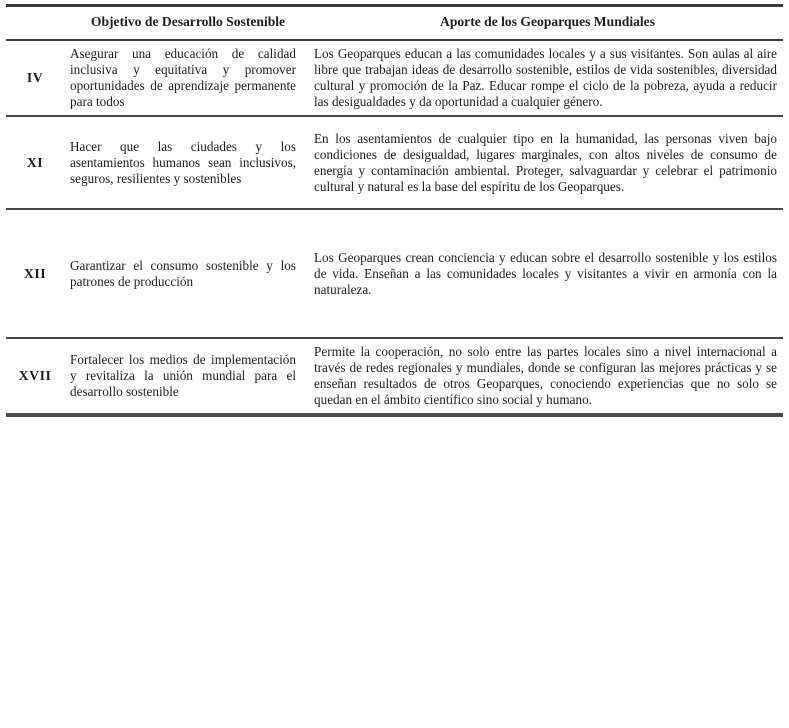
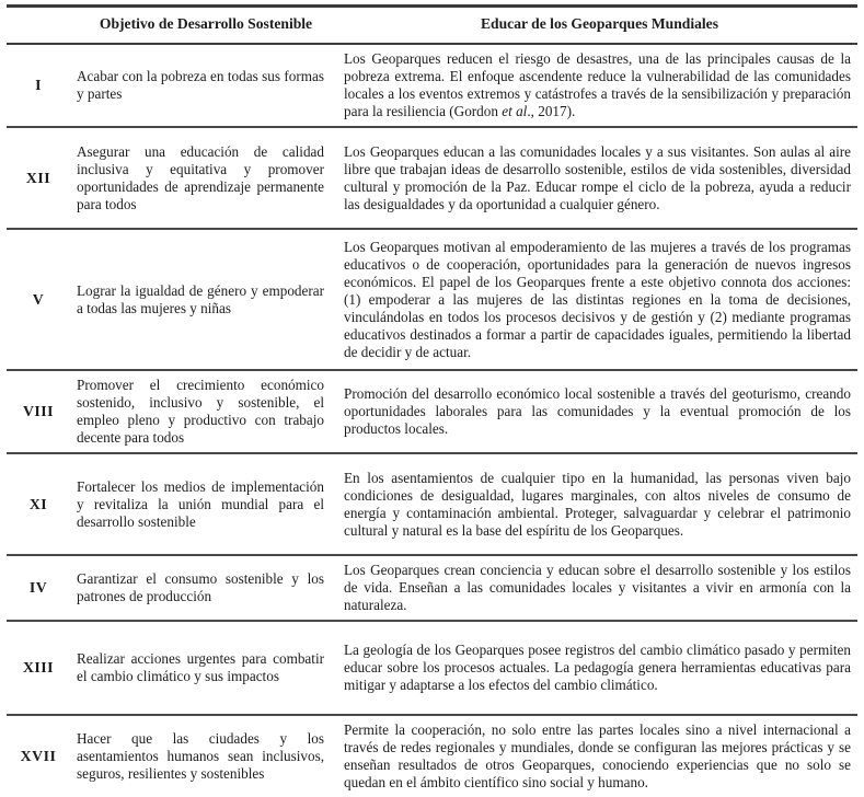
- 	Objetivo de Desarrollo Sostenible	Aporte de los Geoparques Mundiales
+ 	Objetivo de Desarrollo Sostenible	Educar de los Geoparques Mundiales
+ I	Acabar con la pobreza en todas sus formas y partes	Los Geoparques reducen el riesgo de desastres, una de las principales causas de la pobreza extrema. El enfoque ascendente reduce la vulnerabilidad de las comunidades locales a los eventos extremos y catástrofes a través de la sensibilización y preparación para la resiliencia (Gordon et al., 2017).
- IV	Asegurar una educación de calidad inclusiva y equitativa y promover oportunidades de aprendizaje permanente para todos	Los Geoparques educan a las comunidades locales y a sus visitantes. Son aulas al aire libre que trabajan ideas de desarrollo sostenible, estilos de vida sostenibles, diversidad cultural y promoción de la Paz. Educar rompe el ciclo de la pobreza, ayuda a reducir las desigualdades y da oportunidad a cualquier género.
+ XII	Asegurar una educación de calidad inclusiva y equitativa y promover oportunidades de aprendizaje permanente para todos	Los Geoparques educan a las comunidades locales y a sus visitantes. Son aulas al aire libre que trabajan ideas de desarrollo sostenible, estilos de vida sostenibles, diversidad cultural y promoción de la Paz. Educar rompe el ciclo de la pobreza, ayuda a reducir las desigualdades y da oportunidad a cualquier género.
+ V	Lograr la igualdad de género y empoderar a todas las mujeres y niñas	Los Geoparques motivan al empoderamiento de las mujeres a través de los programas educativos o de cooperación, oportunidades para la generación de nuevos ingresos económicos. El papel de los Geoparques frente a este objetivo connota dos acciones: (1) empoderar a las mujeres de las distintas regiones en la toma de decisiones, vinculándolas en todos los procesos decisivos y de gestión y (2) mediante programas educativos destinados a formar a partir de capacidades iguales, permitiendo la libertad de decidir y de actuar.
+ VIII	Promover el crecimiento económico sostenido, inclusivo y sostenible, el empleo pleno y productivo con trabajo decente para todos	Promoción del desarrollo económico local sostenible a través del geoturismo, creando oportunidades laborales para las comunidades y la eventual promoción de los productos locales.
- XI	Hacer que las ciudades y los asentamientos humanos sean inclusivos, seguros, resilientes y sostenibles	En los asentamientos de cualquier tipo en la humanidad, las personas viven bajo condiciones de desigualdad, lugares marginales, con altos niveles de consumo de energía y contaminación ambiental. Proteger, salvaguardar y celebrar el patrimonio cultural y natural es la base del espíritu de los Geoparques.
+ XI	Fortalecer los medios de implementación y revitaliza la unión mundial para el desarrollo sostenible	En los asentamientos de cualquier tipo en la humanidad, las personas viven bajo condiciones de desigualdad, lugares marginales, con altos niveles de consumo de energía y contaminación ambiental. Proteger, salvaguardar y celebrar el patrimonio cultural y natural es la base del espíritu de los Geoparques.
- XII	Garantizar el consumo sostenible y los patrones de producción	Los Geoparques crean conciencia y educan sobre el desarrollo sostenible y los estilos de vida. Enseñan a las comunidades locales y visitantes a vivir en armonía con la naturaleza.
+ IV	Garantizar el consumo sostenible y los patrones de producción	Los Geoparques crean conciencia y educan sobre el desarrollo sostenible y los estilos de vida. Enseñan a las comunidades locales y visitantes a vivir en armonía con la naturaleza.
+ XIII	Realizar acciones urgentes para combatir el cambio climático y sus impactos	La geología de los Geoparques posee registros del cambio climático pasado y permiten educar sobre los procesos actuales. La pedagogía genera herramientas educativas para mitigar y adaptarse a los efectos del cambio climático.
- XVII	Fortalecer los medios de implementación y revitaliza la unión mundial para el desarrollo sostenible	Permite la cooperación, no solo entre las partes locales sino a nivel internacional a través de redes regionales y mundiales, donde se configuran las mejores prácticas y se enseñan resultados de otros Geoparques, conociendo experiencias que no solo se quedan en el ámbito científico sino social y humano.
+ XVII	Hacer que las ciudades y los asentamientos humanos sean inclusivos, seguros, resilientes y sostenibles	Permite la cooperación, no solo entre las partes locales sino a nivel internacional a través de redes regionales y mundiales, donde se configuran las mejores prácticas y se enseñan resultados de otros Geoparques, conociendo experiencias que no solo se quedan en el ámbito científico sino social y humano.
